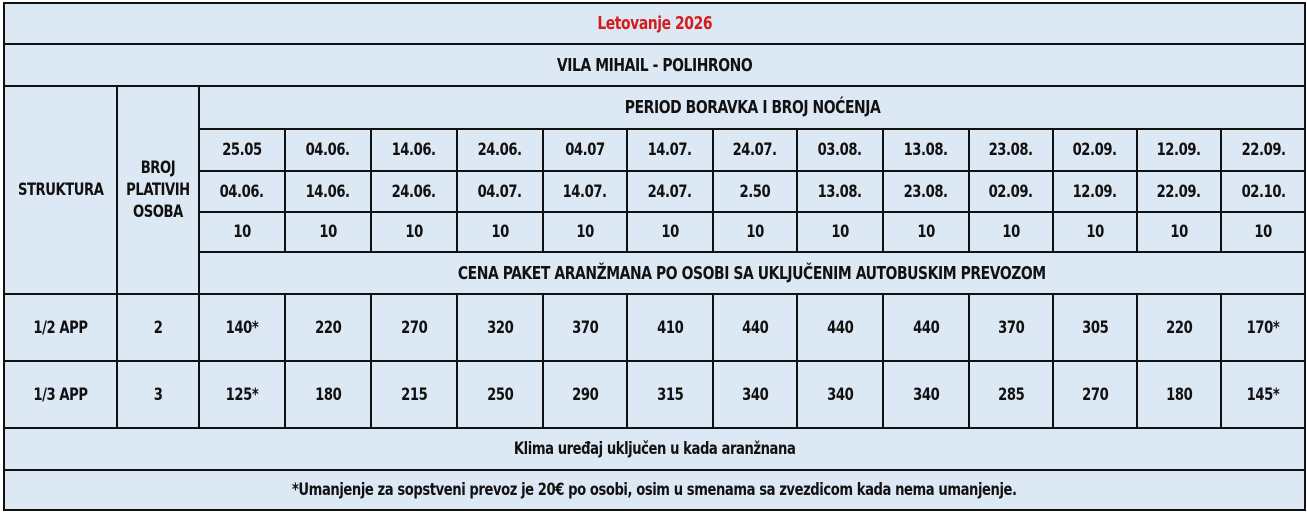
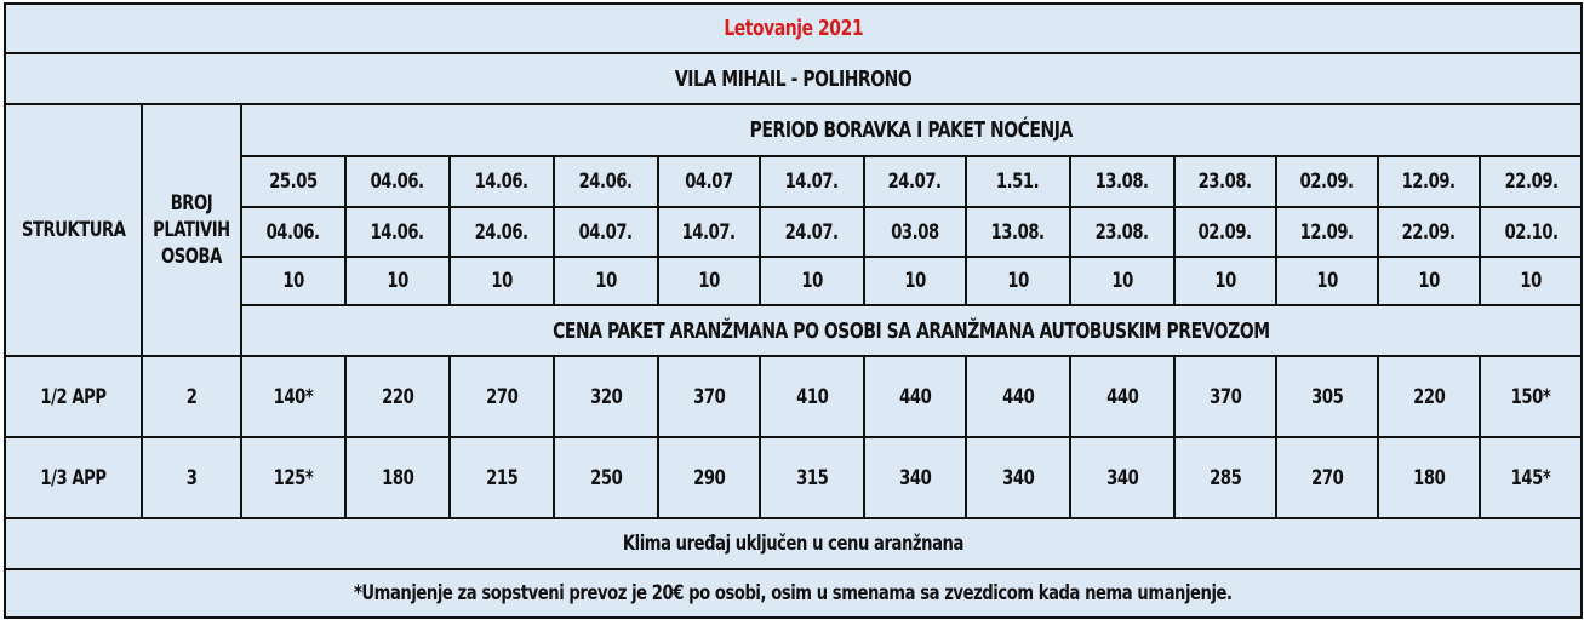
- Letovanje 2026
+ Letovanje 2021
  VILA MIHAIL - POLIHRONO
- STRUKTURA	BROJ PLATIVIH OSOBA	PERIOD BORAVKA I BROJ NOĆENJA
+ STRUKTURA	BROJ PLATIVIH OSOBA	PERIOD BORAVKA I PAKET NOĆENJA
- 25.05	04.06.	14.06.	24.06.	04.07	14.07.	24.07.	03.08.	13.08.	23.08.	02.09.	12.09.	22.09.
+ 25.05	04.06.	14.06.	24.06.	04.07	14.07.	24.07.	1.51.	13.08.	23.08.	02.09.	12.09.	22.09.
- 04.06.	14.06.	24.06.	04.07.	14.07.	24.07.	2.50	13.08.	23.08.	02.09.	12.09.	22.09.	02.10.
+ 04.06.	14.06.	24.06.	04.07.	14.07.	24.07.	03.08	13.08.	23.08.	02.09.	12.09.	22.09.	02.10.
  10	10	10	10	10	10	10	10	10	10	10	10	10
- CENA PAKET ARANŽMANA PO OSOBI SA UKLJUČENIM AUTOBUSKIM PREVOZOM
+ CENA PAKET ARANŽMANA PO OSOBI SA ARANŽMANA AUTOBUSKIM PREVOZOM
- 1/2 APP	2	140*	220	270	320	370	410	440	440	440	370	305	220	170*
+ 1/2 APP	2	140*	220	270	320	370	410	440	440	440	370	305	220	150*
  1/3 APP	3	125*	180	215	250	290	315	340	340	340	285	270	180	145*
- Klima uređaj uključen u kada aranžnana
+ Klima uređaj uključen u cenu aranžnana
  *Umanjenje za sopstveni prevoz je 20€ po osobi, osim u smenama sa zvezdicom kada nema umanjenje.
